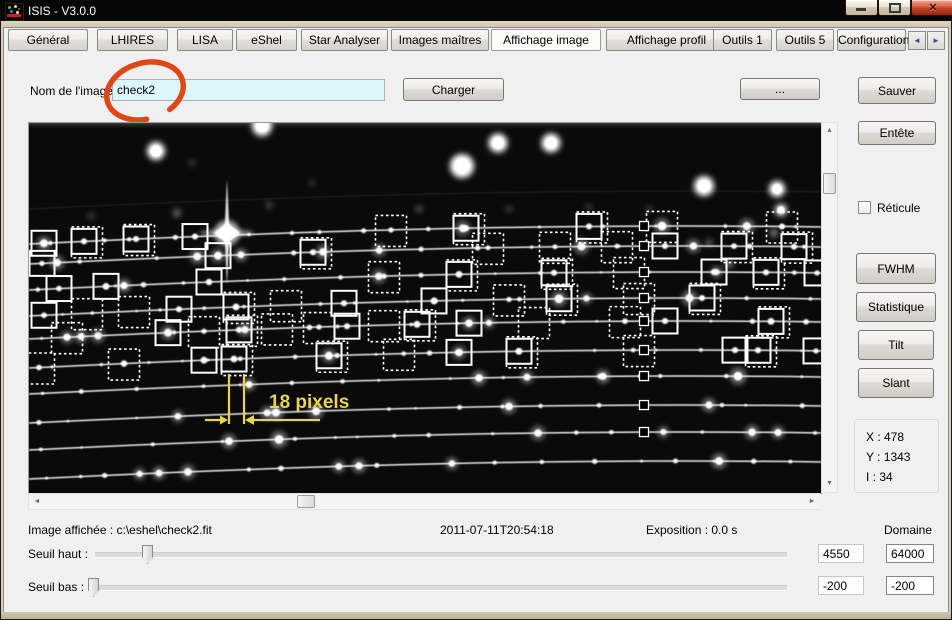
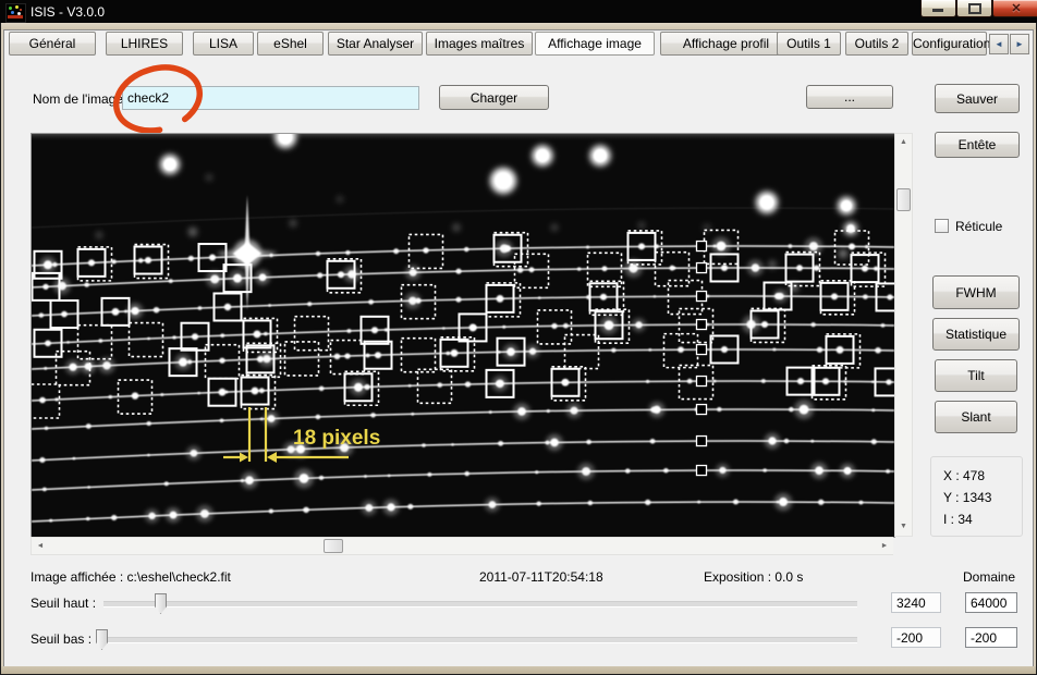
  ISIS - V3.0.0
  ✕
  Général
  LHIRES
  LISA
  eShel
  Star Analyser
  Images maîtres
  Affichage image
  Affichage profil
  Outils 1
- Outils 5
+ Outils 2
  Configuration
  ◄
  ►
  Nom de l'imag
  check2
  Charger
  ...
  Sauver
  Entête
  18 pixels
  Réticule
  FWHM
  Statistique
  Tilt
  Slant
  X : 478
  Y : 1343
  I : 34
  Image affichée : c:\eshel\check2.fit
  2011-07-11T20:54:18
  Exposition : 0.0 s
  Domaine
  Seuil haut :
- 4550
+ 3240
  64000
  Seuil bas :
  -200
  -200
